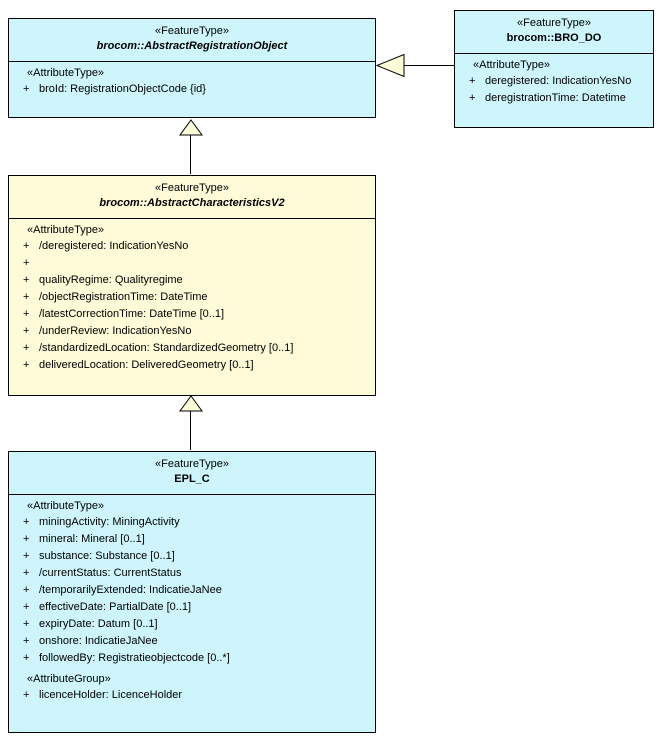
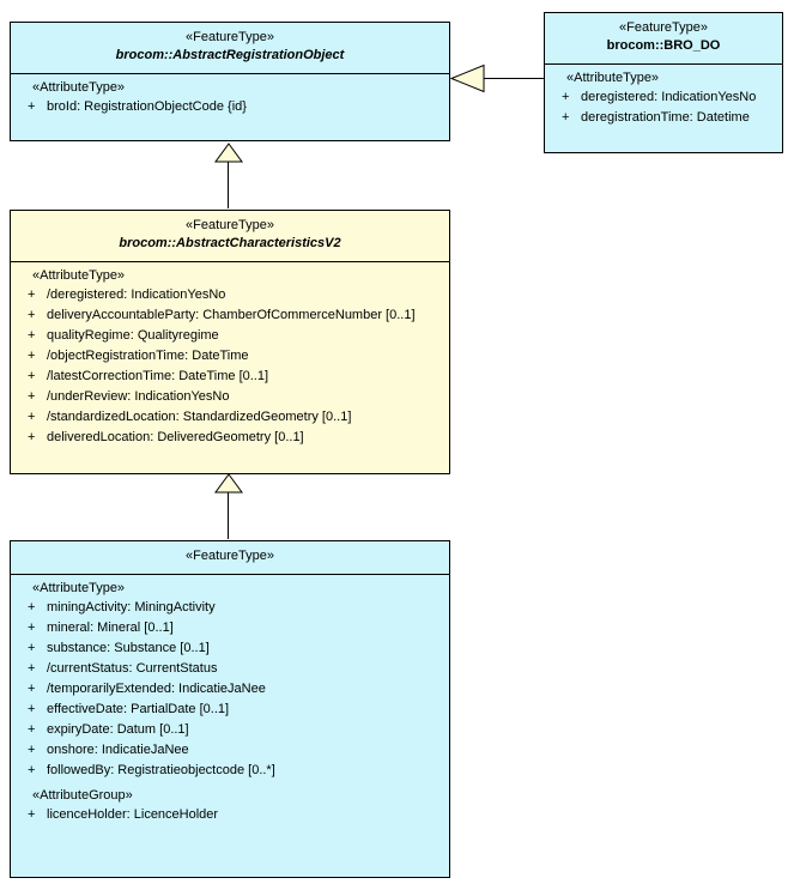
  «FeatureType»
  brocom::AbstractRegistrationObject
  «AttributeType»
  +
  broId: RegistrationObjectCode {id}
  «FeatureType»
  brocom::BRO_DO
  «AttributeType»
  +
  deregistered: IndicationYesNo
  +
  deregistrationTime: Datetime
  «FeatureType»
  brocom::AbstractCharacteristicsV2
  «AttributeType»
  +
  /deregistered: IndicationYesNo
  +
+ deliveryAccountableParty: ChamberOfCommerceNumber [0..1]
  +
  qualityRegime: Qualityregime
  +
  /objectRegistrationTime: DateTime
  +
  /latestCorrectionTime: DateTime [0..1]
  +
  /underReview: IndicationYesNo
  +
  /standardizedLocation: StandardizedGeometry [0..1]
  +
  deliveredLocation: DeliveredGeometry [0..1]
  «FeatureType»
- EPL_C
  «AttributeType»
  +
  miningActivity: MiningActivity
  +
  mineral: Mineral [0..1]
  +
  substance: Substance [0..1]
  +
  /currentStatus: CurrentStatus
  +
  /temporarilyExtended: IndicatieJaNee
  +
  effectiveDate: PartialDate [0..1]
  +
  expiryDate: Datum [0..1]
  +
  onshore: IndicatieJaNee
  +
  followedBy: Registratieobjectcode [0..*]
  «AttributeGroup»
  +
  licenceHolder: LicenceHolder
